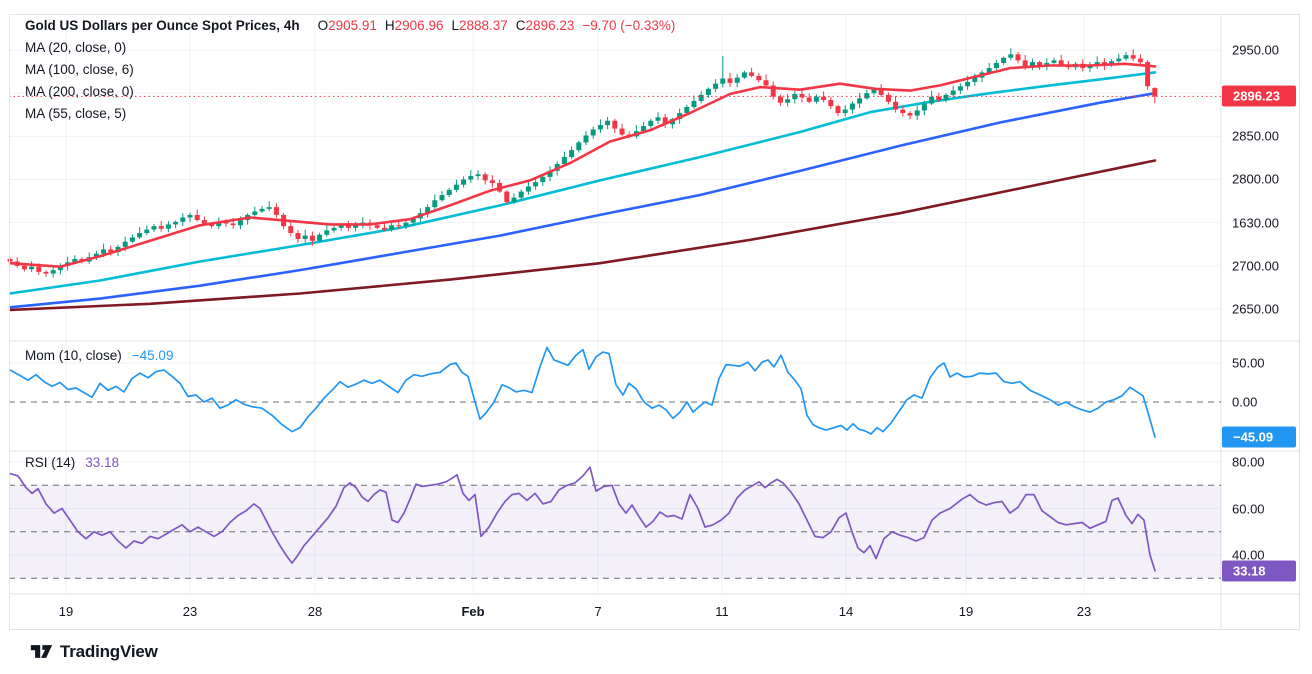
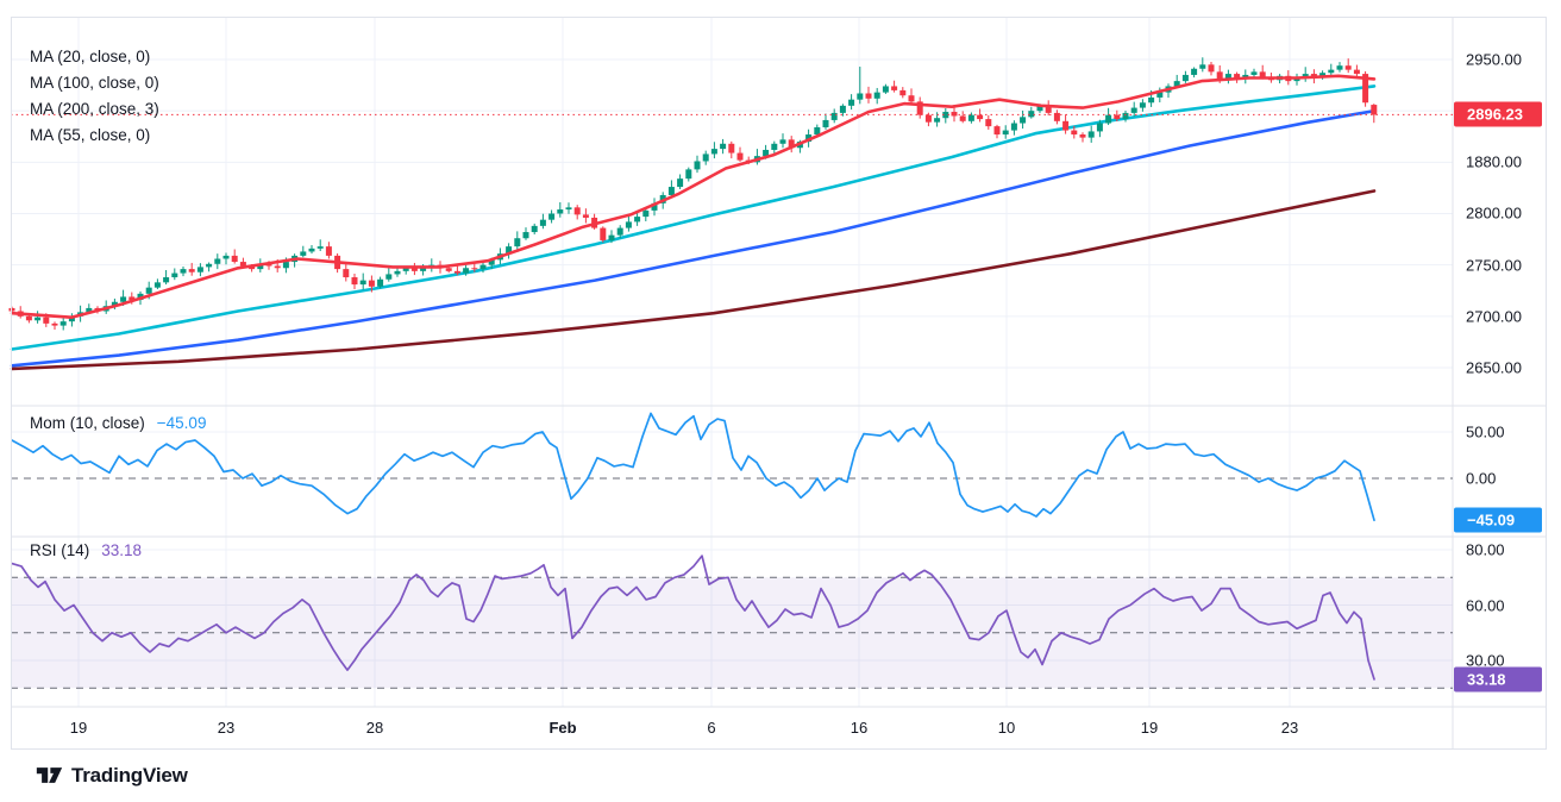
- Gold US Dollars per Ounce Spot Prices, 4h O2905.91 H2906.96 L2888.37 C2896.23 −9.70 (−0.33%)
  MA (20, close, 0)
- MA (100, close, 6)
+ MA (100, close, 0)
- MA (200, close, 0)
+ MA (200, close, 3)
- MA (55, close, 5)
+ MA (55, close, 0)
  Mom (10, close) −45.09
  RSI (14) 33.18
  2950.00
- 2850.00
+ 1880.00
  2800.00
- 1630.00
+ 2750.00
  2700.00
  2650.00
  50.00
  0.00
  80.00
  60.00
- 40.00
+ 30.00
  19
  23
  28
  Feb
- 7
+ 6
- 11
+ 16
- 14
+ 10
  19
  23
  2896.23
  −45.09
  33.18
  TradingView
